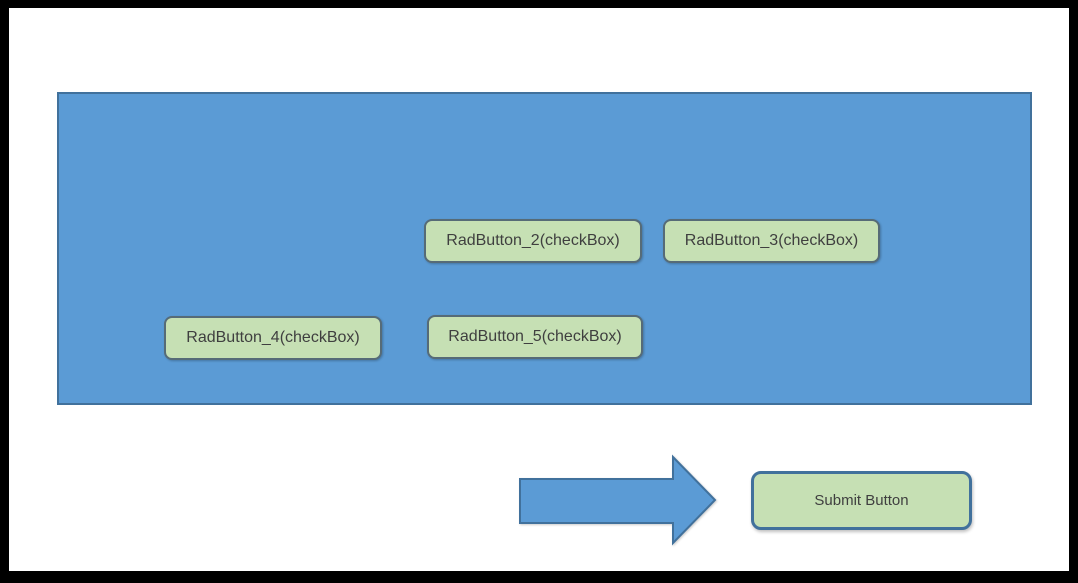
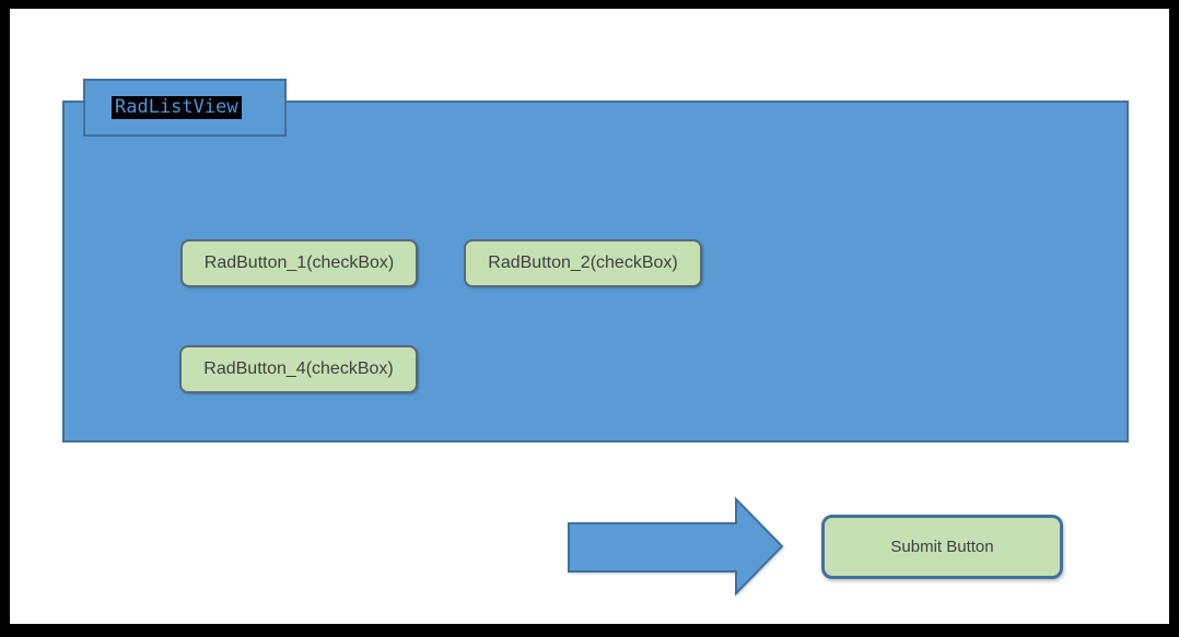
+ RadListView
+ RadButton_1(checkBox)
  RadButton_2(checkBox)
- RadButton_3(checkBox)
  RadButton_4(checkBox)
- RadButton_5(checkBox)
  Submit Button
